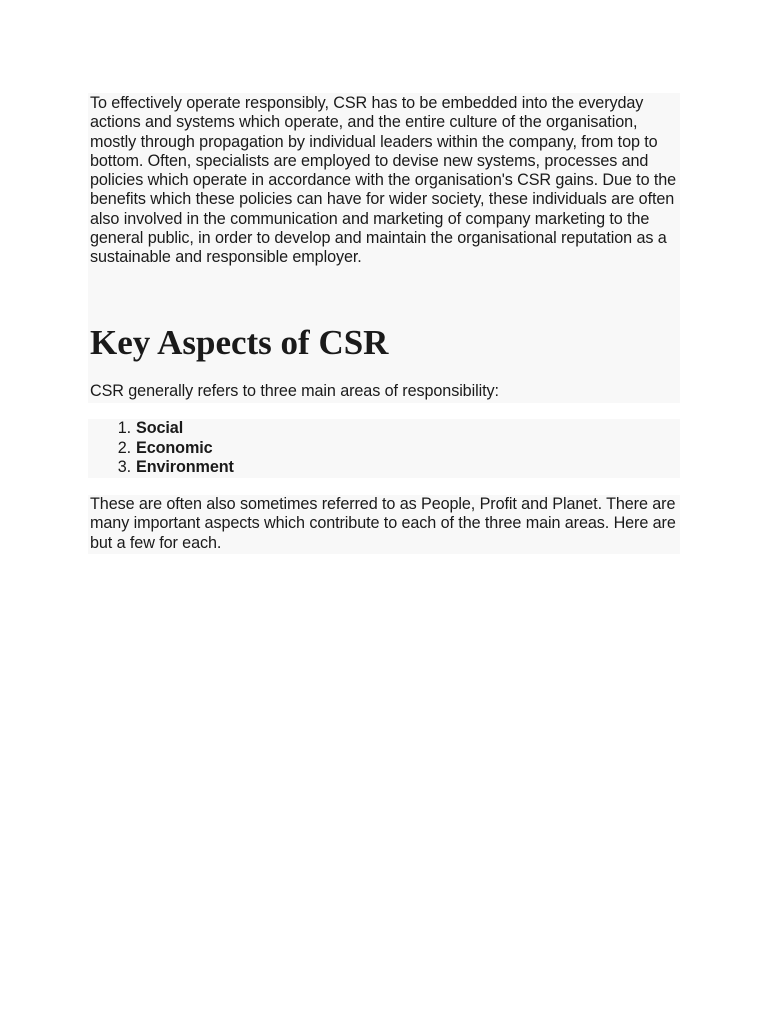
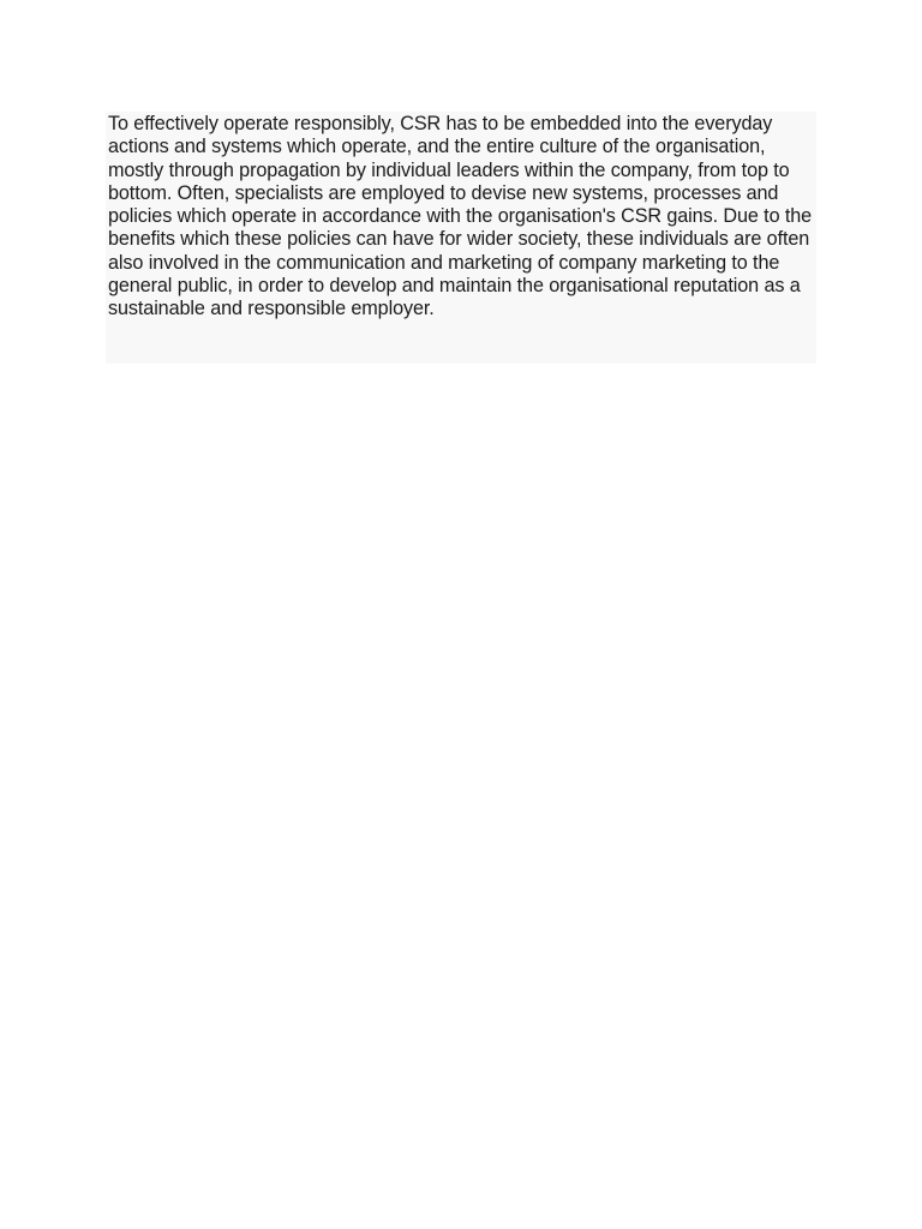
  To effectively operate responsibly, CSR has to be embedded into the everyday actions and systems which operate, and the entire culture of the organisation, mostly through propagation by individual leaders within the company, from top to bottom. Often, specialists are employed to devise new systems, processes and policies which operate in accordance with the organisation's CSR gains. Due to the benefits which these policies can have for wider society, these individuals are often also involved in the communication and marketing of company marketing to the general public, in order to develop and maintain the organisational reputation as a sustainable and responsible employer.
- Key Aspects of CSR
- CSR generally refers to three main areas of responsibility:
- 1.
- Social
- 2.
- Economic
- 3.
- Environment
- These are often also sometimes referred to as People, Profit and Planet. There are many important aspects which contribute to each of the three main areas. Here are but a few for each.
